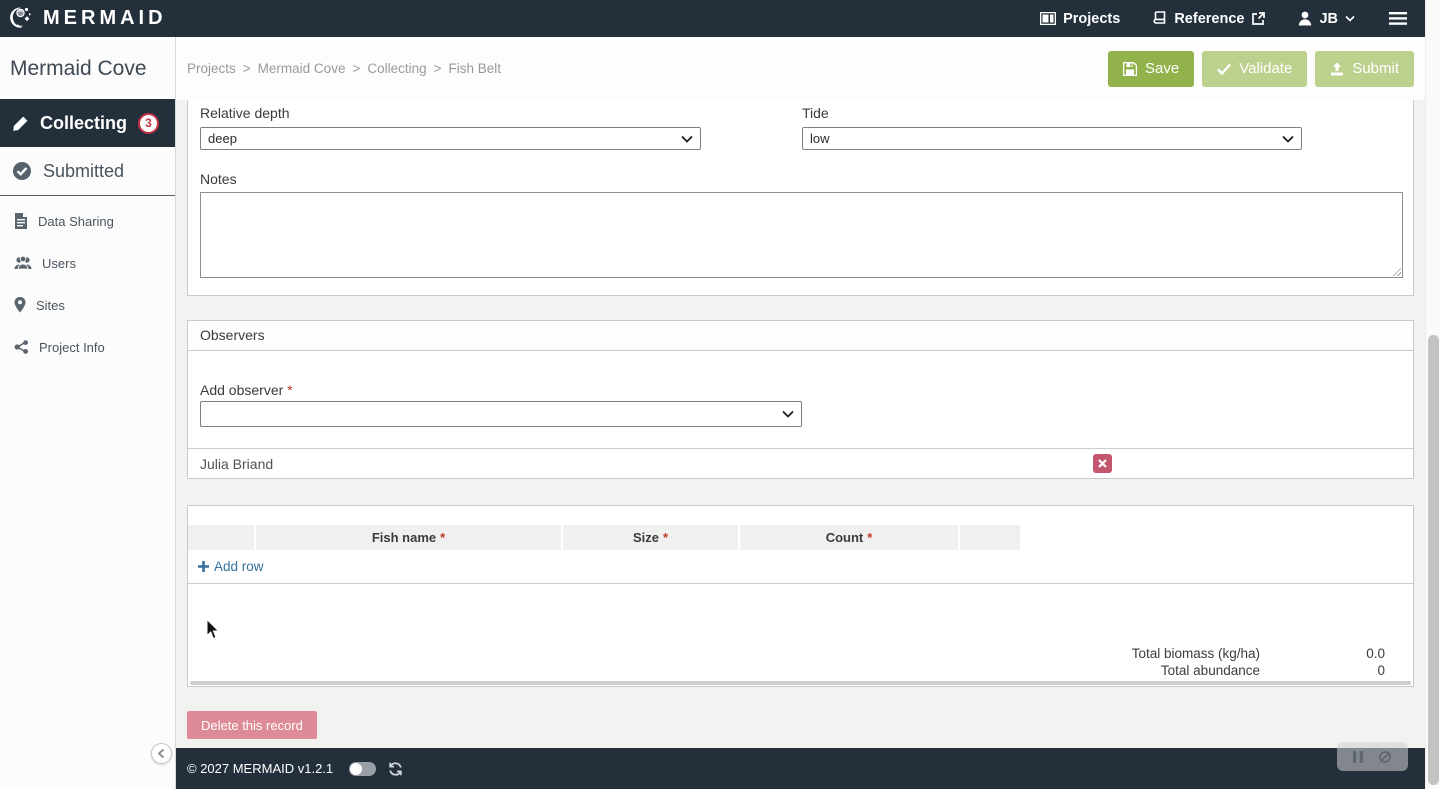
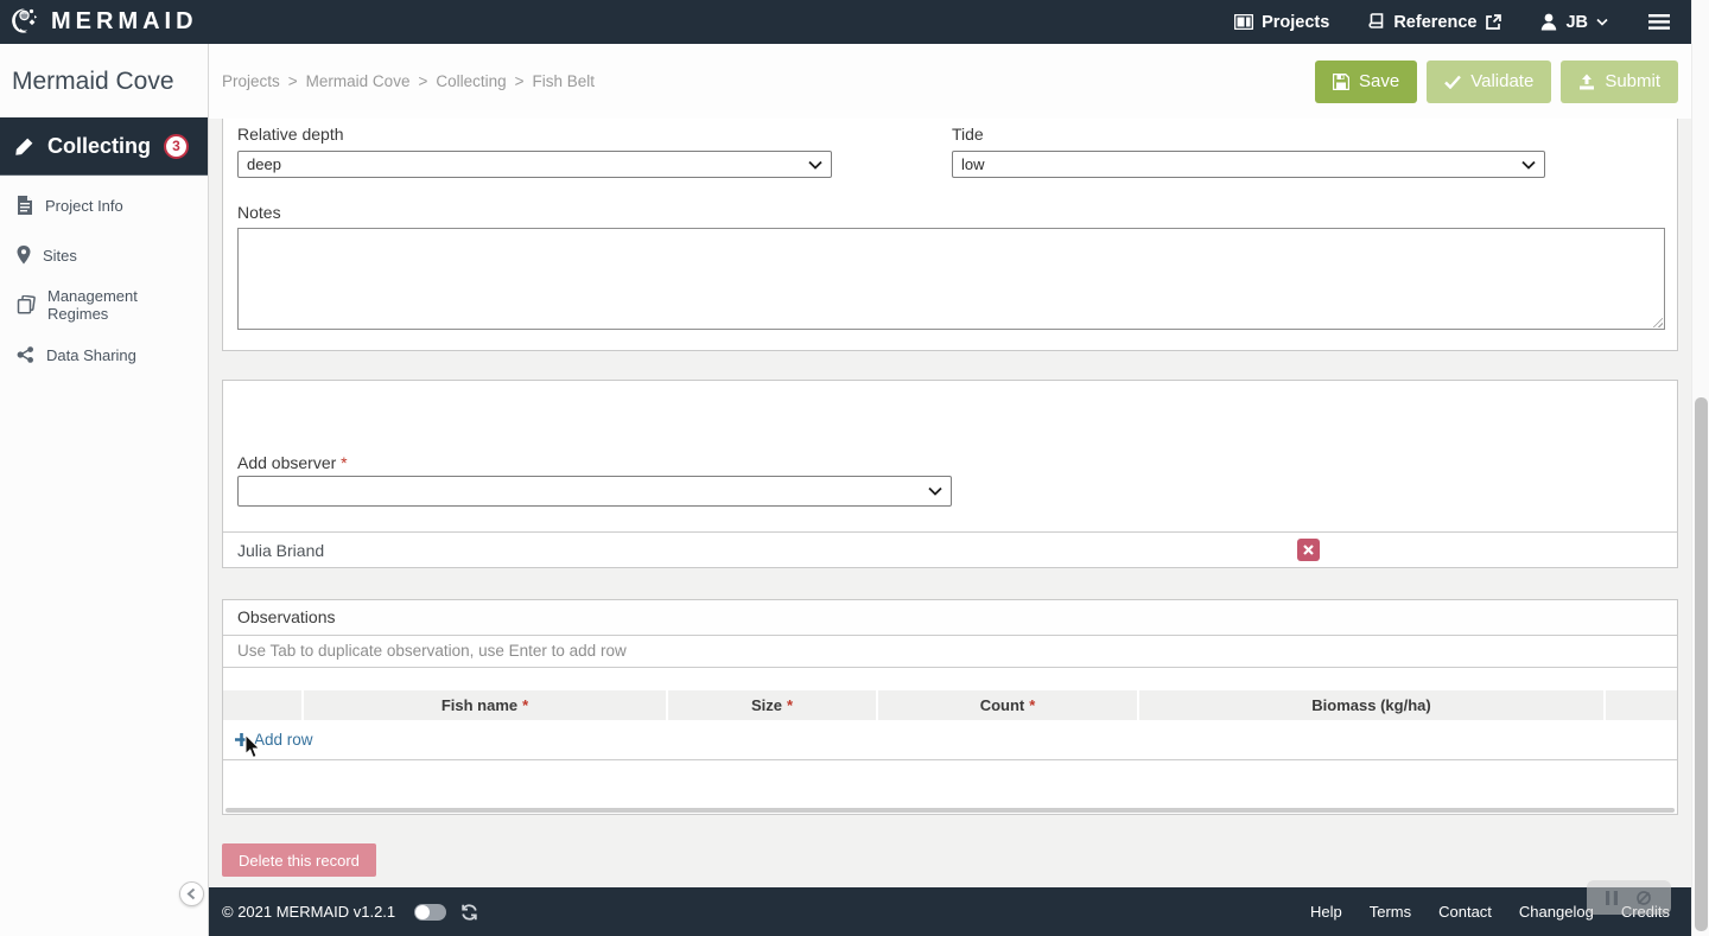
  MERMAID
  Projects
  Reference
  JB
  Mermaid Cove
  Collecting
  3
- Submitted
- Data Sharing
+ Project Info
- Users
  Sites
+ Management Regimes
- Project Info
+ Data Sharing
  Projects
  >
  Mermaid Cove
  >
  Collecting
  >
  Fish Belt
  Save
  Validate
  Submit
  Relative depth
  deep
  Tide
  low
  Notes
- Observers
  Add observer *
  Julia Briand
+ Observations
+ Use Tab to duplicate observation, use Enter to add row
  Fish name
  *
  Size
  *
  Count
  *
+ Biomass (kg/ha)
  Add row
- Total biomass (kg/ha)
- 0.0
- Total abundance
- 0
  Delete this record
- © 2027 MERMAID v1.2.1
+ © 2021 MERMAID v1.2.1
+ Help
+ Terms
+ Contact
+ Changelog
+ Credits
